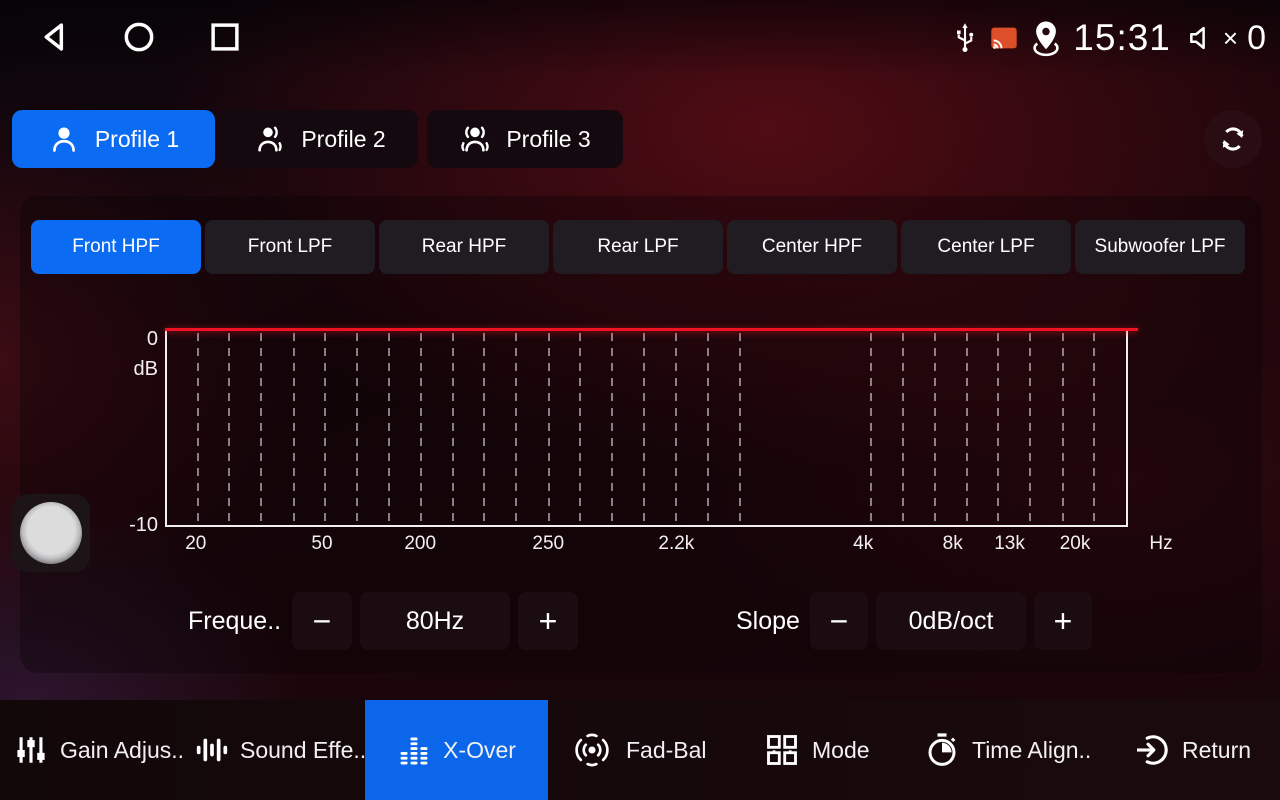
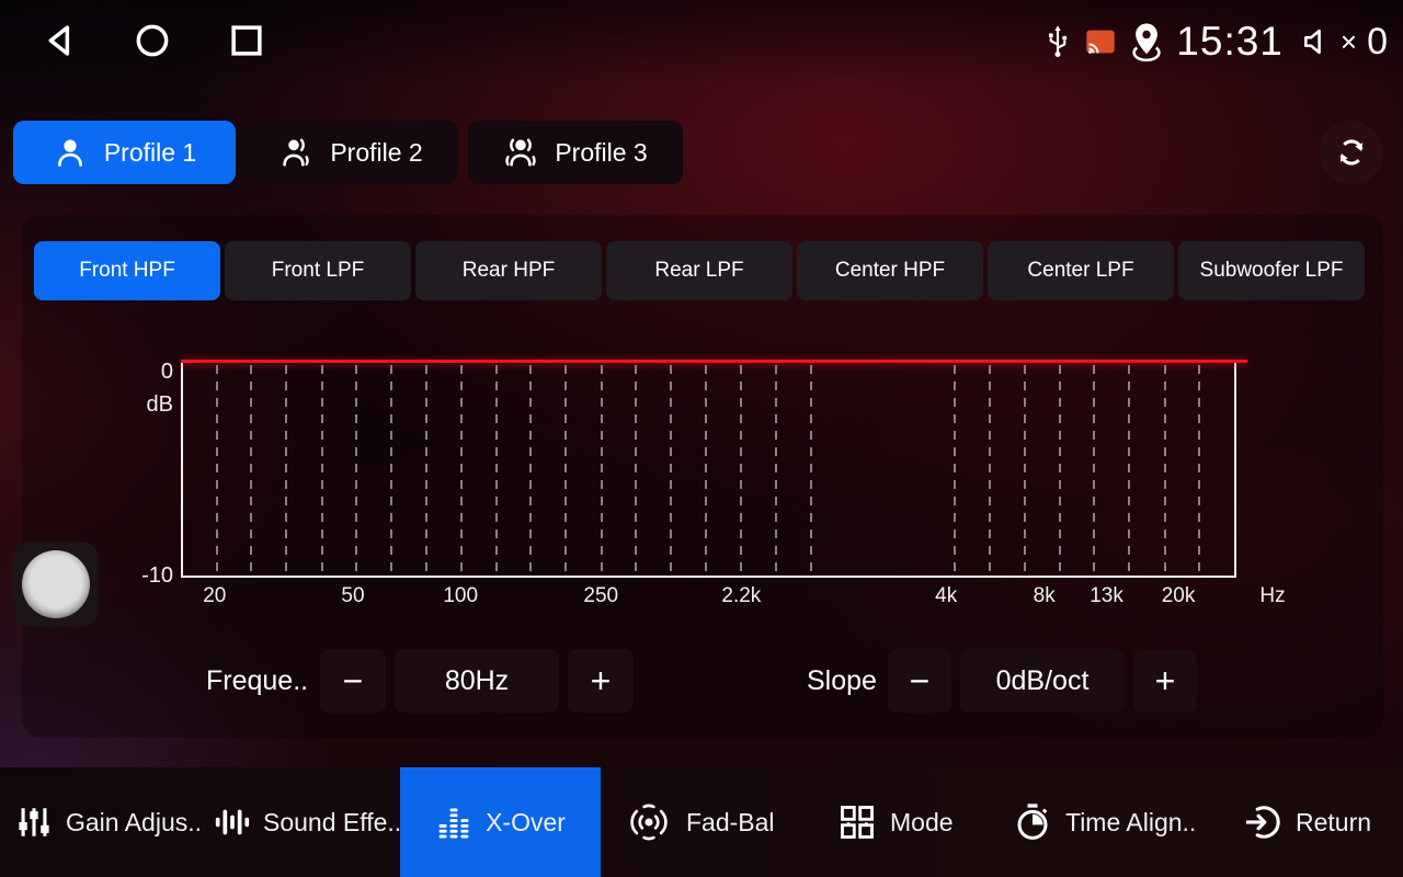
  15:31
  ×
  0
  Profile 1
  Profile 2
  Profile 3
  Front HPF
  Front LPF
  Rear HPF
  Rear LPF
  Center HPF
  Center LPF
  Subwoofer LPF
  0
  dB
  -10
  20
  50
- 200
+ 100
  250
  2.2k
  4k
  8k
  20k
  13k
  Hz
  Freque..
  −
  80Hz
  +
  Slope
  −
  0dB/oct
  +
  Gain Adjus..
  Sound Effe..
  X-Over
  Fad-Bal
  Mode
  Time Align..
  Return
